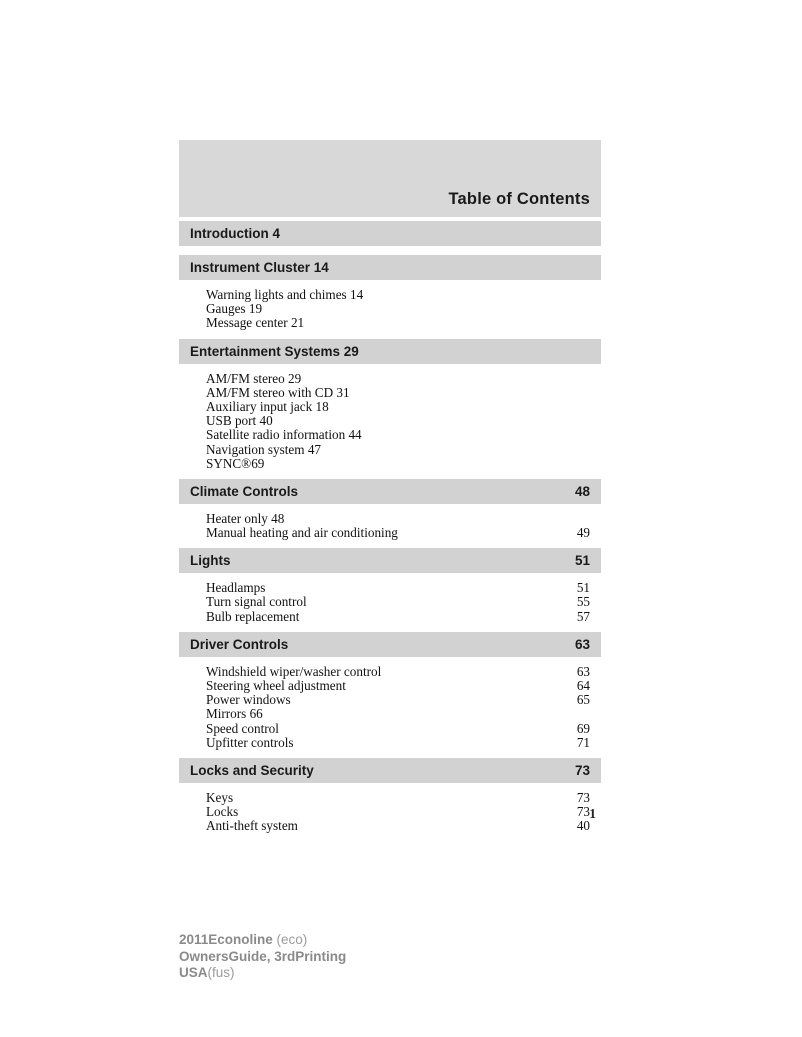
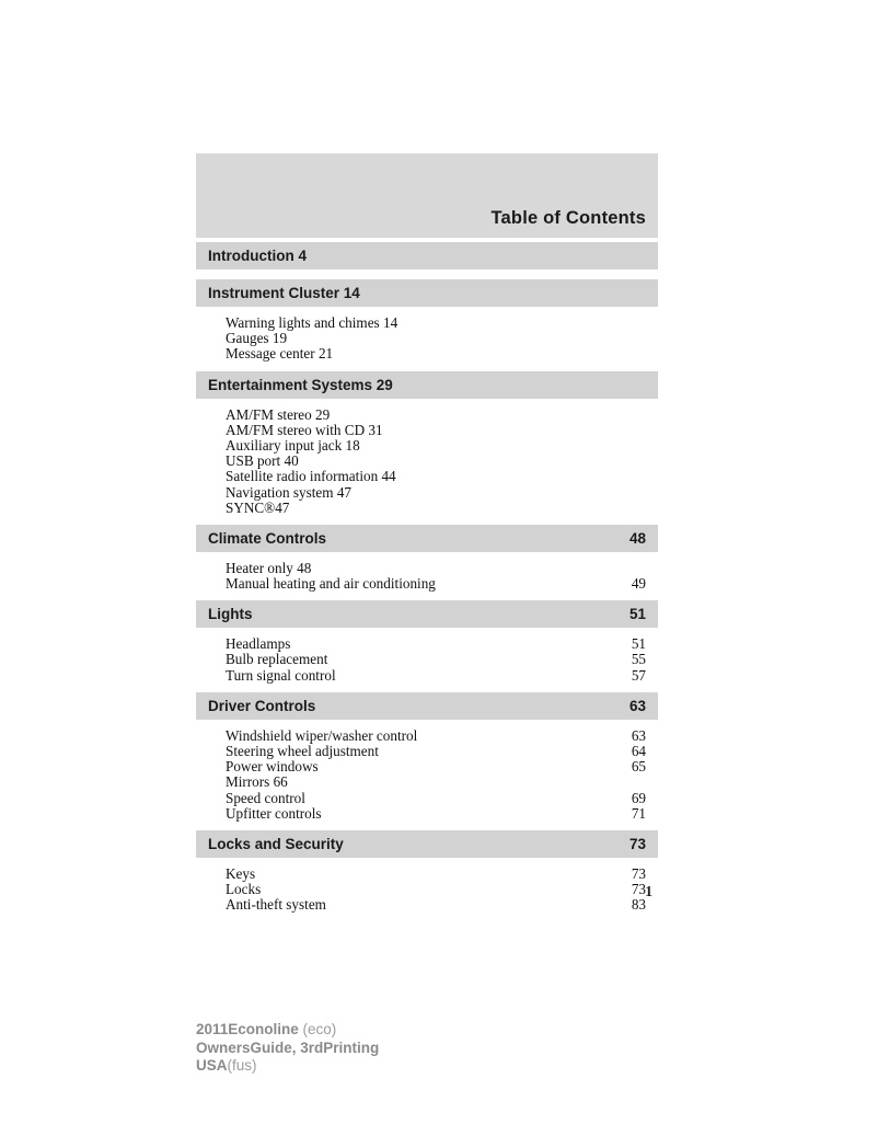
  Table of Contents
  Introduction 4
  Instrument Cluster 14
  Warning lights and chimes 14
  Gauges 19
  Message center 21
  Entertainment Systems 29
  AM/FM stereo 29
  AM/FM stereo with CD 31
  Auxiliary input jack 18
  USB port 40
  Satellite radio information 44
  Navigation system 47
- SYNC®69
+ SYNC®47
  Climate Controls
  48
  Heater only 48
  Manual heating and air conditioning
  49
  Lights
  51
  Headlamps
  51
- Turn signal control
+ Bulb replacement
  55
- Bulb replacement
+ Turn signal control
  57
  Driver Controls
  63
  Windshield wiper/washer control
  63
  Steering wheel adjustment
  64
  Power windows
  65
  Mirrors 66
  Speed control
  69
  Upfitter controls
  71
  Locks and Security
  73
  Keys
  73
  Locks
  73
  Anti-theft system
- 40
+ 83
  1
  2011Econoline (eco)
  OwnersGuide, 3rdPrinting
  USA(fus)
